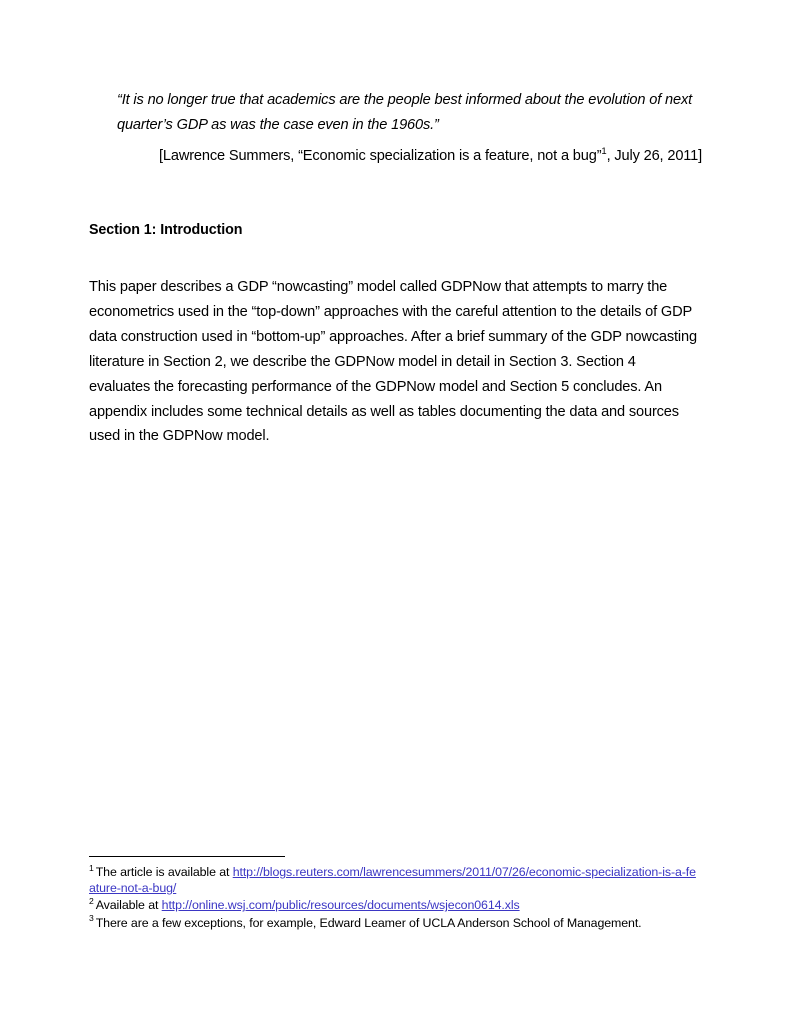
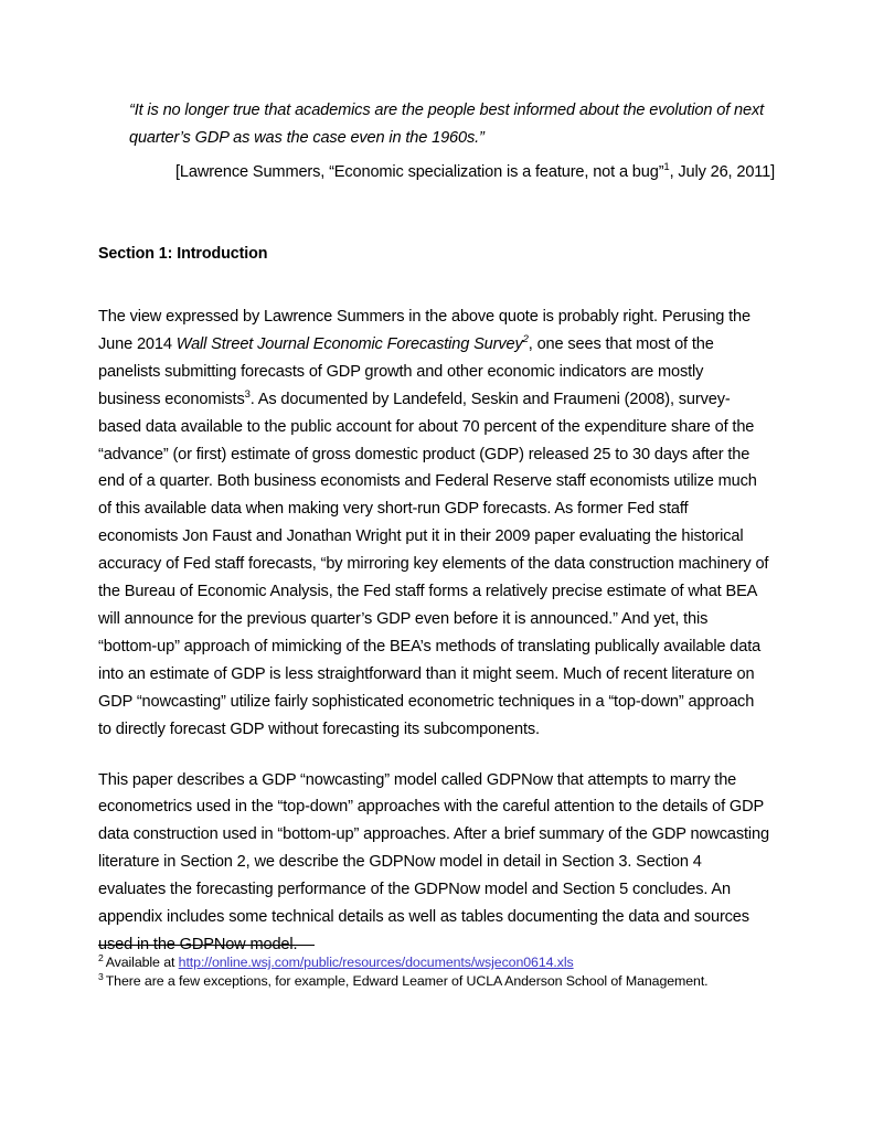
  “It is no longer true that academics are the people best informed about the evolution of next quarter’s GDP as was the case even in the 1960s.”
  [Lawrence Summers, “Economic specialization is a feature, not a bug”1, July 26, 2011]
  Section 1: Introduction
+ The view expressed by Lawrence Summers in the above quote is probably right. Perusing the June 2014 Wall Street Journal Economic Forecasting Survey2, one sees that most of the panelists submitting forecasts of GDP growth and other economic indicators are mostly business economists3. As documented by Landefeld, Seskin and Fraumeni (2008), survey-based data available to the public account for about 70 percent of the expenditure share of the “advance” (or first) estimate of gross domestic product (GDP) released 25 to 30 days after the end of a quarter. Both business economists and Federal Reserve staff economists utilize much of this available data when making very short-run GDP forecasts. As former Fed staff economists Jon Faust and Jonathan Wright put it in their 2009 paper evaluating the historical accuracy of Fed staff forecasts, “by mirroring key elements of the data construction machinery of the Bureau of Economic Analysis, the Fed staff forms a relatively precise estimate of what BEA will announce for the previous quarter’s GDP even before it is announced.” And yet, this “bottom-up” approach of mimicking of the BEA’s methods of translating publically available data into an estimate of GDP is less straightforward than it might seem. Much of recent literature on GDP “nowcasting” utilize fairly sophisticated econometric techniques in a “top-down” approach to directly forecast GDP without forecasting its subcomponents.
  This paper describes a GDP “nowcasting” model called GDPNow that attempts to marry the econometrics used in the “top-down” approaches with the careful attention to the details of GDP data construction used in “bottom-up” approaches. After a brief summary of the GDP nowcasting literature in Section 2, we describe the GDPNow model in detail in Section 3. Section 4 evaluates the forecasting performance of the GDPNow model and Section 5 concludes. An appendix includes some technical details as well as tables documenting the data and sources used in the GDPNow model.
- 1 The article is available at http://blogs.reuters.com/lawrencesummers/2011/07/26/economic-specialization-is-a-feature-not-a-bug/
  2 Available at http://online.wsj.com/public/resources/documents/wsjecon0614.xls
  3 There are a few exceptions, for example, Edward Leamer of UCLA Anderson School of Management.
